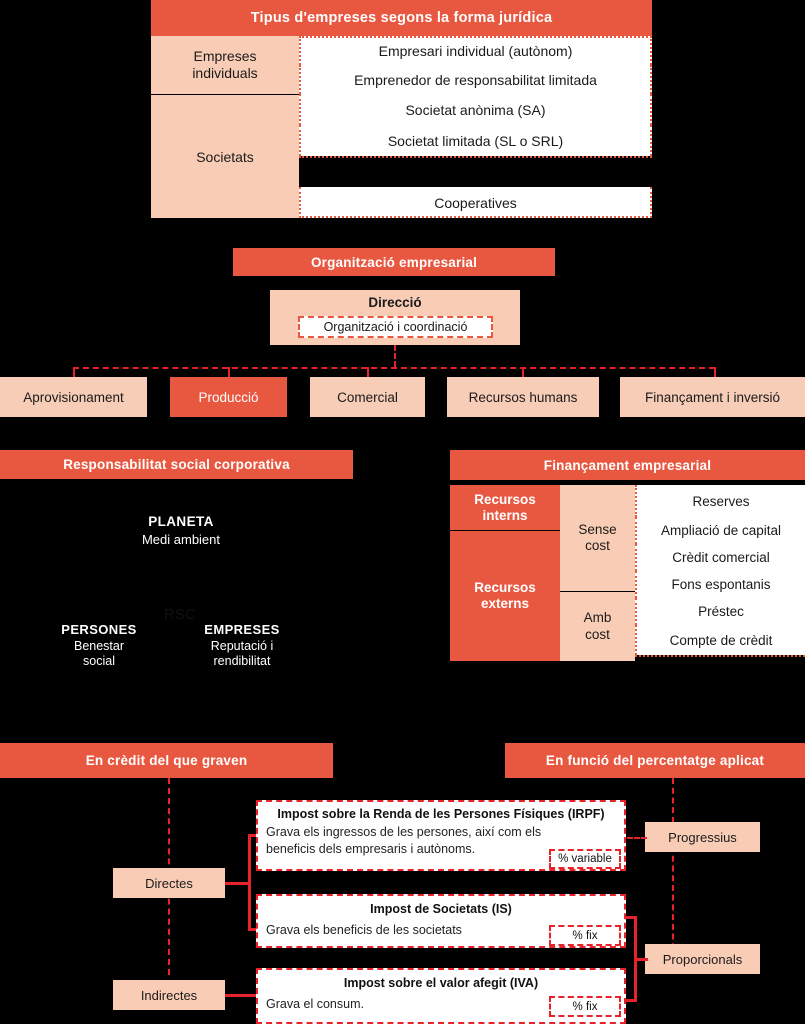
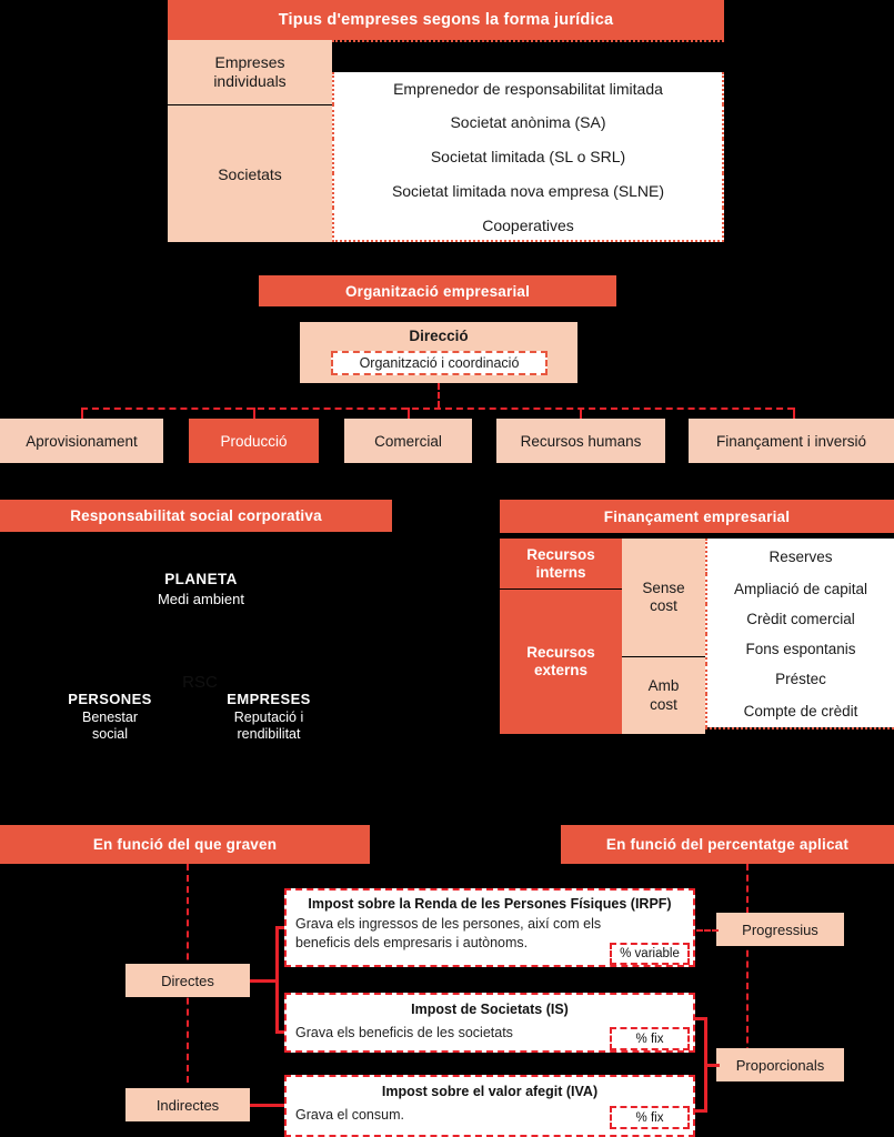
  Tipus d'empreses segons la forma jurídica
  Empreses
  individuals
  Societats
- Empresari individual (autònom)
  Emprenedor de responsabilitat limitada
  Societat anònima (SA)
  Societat limitada (SL o SRL)
+ Societat limitada nova empresa (SLNE)
  Cooperatives
  Organització empresarial
  Direcció
  Organització i coordinació
  Aprovisionament
  Producció
  Comercial
  Recursos humans
  Finançament i inversió
  Responsabilitat social corporativa
  PLANETA
  Medi ambient
  PERSONES
  Benestar
  social
  EMPRESES
  Reputació i
  rendibilitat
  Finançament empresarial
  Recursos
  interns
  Recursos
  externs
  Sense
  cost
  Amb
  cost
  Reserves
  Ampliació de capital
  Crèdit comercial
  Fons espontanis
  Préstec
  Compte de crèdit
- En crèdit del que graven
+ En funció del que graven
  En funció del percentatge aplicat
  Directes
  Indirectes
  Progressius
  Proporcionals
  Impost sobre la Renda de les Persones Físiques (IRPF)
  Grava els ingressos de les persones, així com els beneficis dels empresaris i autònoms.
  % variable
  Impost de Societats (IS)
  Grava els beneficis de les societats
  % fix
  Impost sobre el valor afegit (IVA)
  Grava el consum.
  % fix
